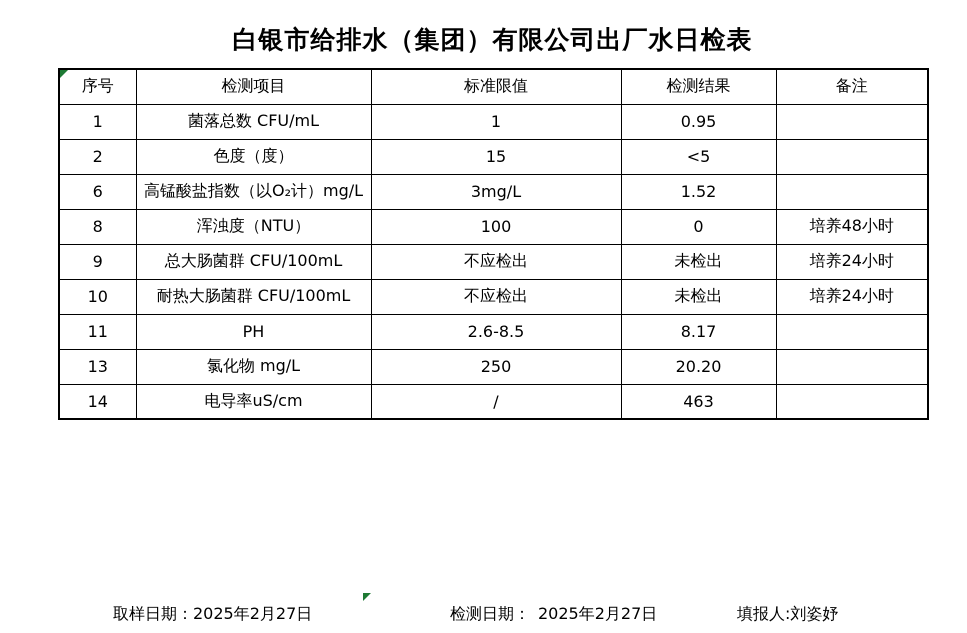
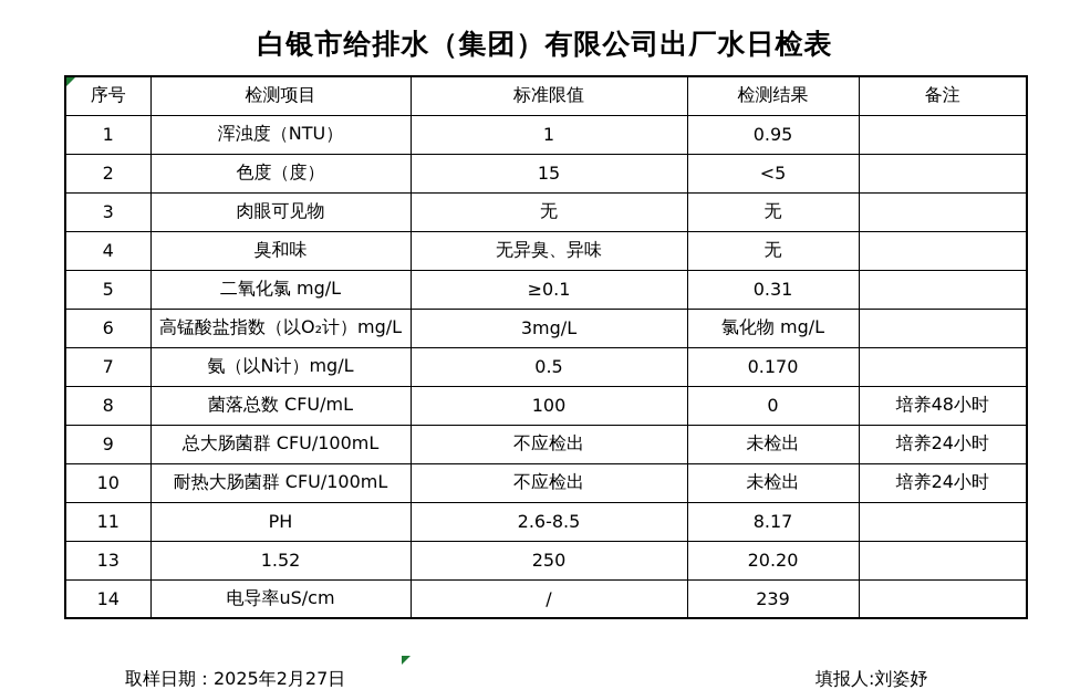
  白银市给排水（集团）有限公司出厂水日检表
  序号	检测项目	标准限值	检测结果	备注
- 1	菌落总数 CFU/mL	1	0.95
+ 1	浑浊度（NTU）	1	0.95
  2	色度（度）	15	<5
+ 3	肉眼可见物	无	无
+ 4	臭和味	无异臭、异味	无
+ 5	二氧化氯 mg/L	≥0.1	0.31
- 6	高锰酸盐指数（以O₂计）mg/L	3mg/L	1.52
+ 6	高锰酸盐指数（以O₂计）mg/L	3mg/L	氯化物 mg/L
+ 7	氨（以N计）mg/L	0.5	0.170
- 8	浑浊度（NTU）	100	0	培养48小时
+ 8	菌落总数 CFU/mL	100	0	培养48小时
  9	总大肠菌群 CFU/100mL	不应检出	未检出	培养24小时
  10	耐热大肠菌群 CFU/100mL	不应检出	未检出	培养24小时
  11	PH	2.6-8.5	8.17
- 13	氯化物 mg/L	250	20.20
+ 13	1.52	250	20.20
- 14	电导率uS/cm	/	463
+ 14	电导率uS/cm	/	239
  取样日期：2025年2月27日
- 检测日期： 2025年2月27日
  填报人:刘姿妤
